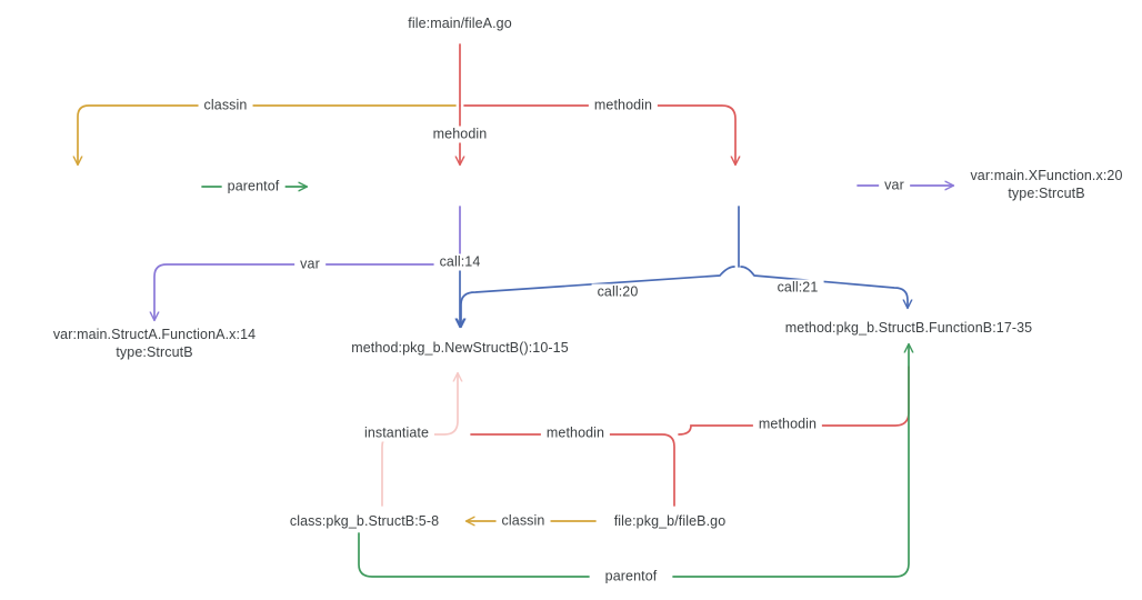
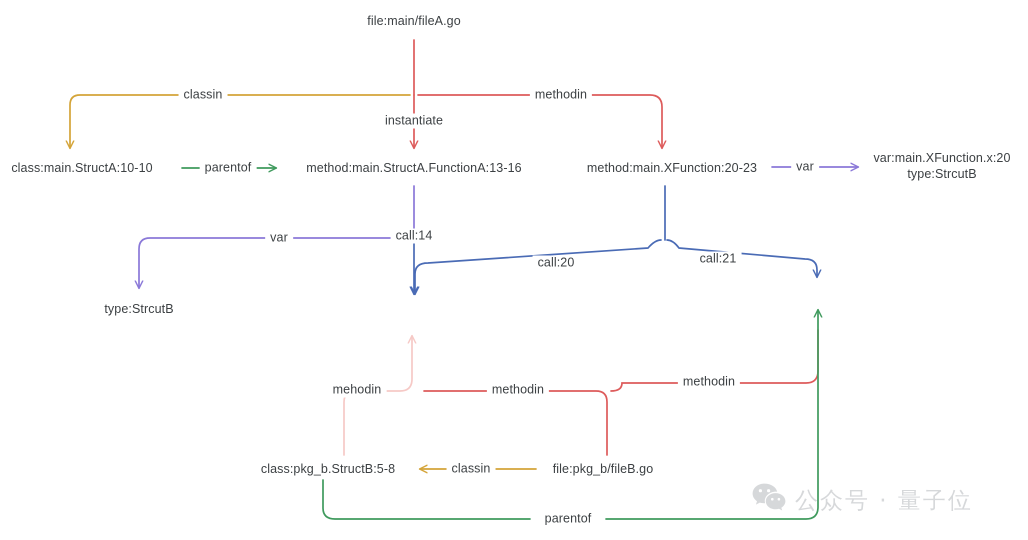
  file:main/fileA.go
+ class:main.StructA:10-10
+ method:main.StructA.FunctionA:13-16
+ method:main.XFunction:20-23
  var:main.XFunction.x:20
  type:StrcutB
- var:main.StructA.FunctionA.x:14
  type:StrcutB
- method:pkg_b.NewStructB():10-15
- method:pkg_b.StructB.FunctionB:17-35
  class:pkg_b.StructB:5-8
  file:pkg_b/fileB.go
  classin
  methodin
- mehodin
+ instantiate
  parentof
  var
  var
  call:14
  call:20
  call:21
- instantiate
+ mehodin
  methodin
  methodin
  classin
  parentof
+ 公众号 · 量子位
